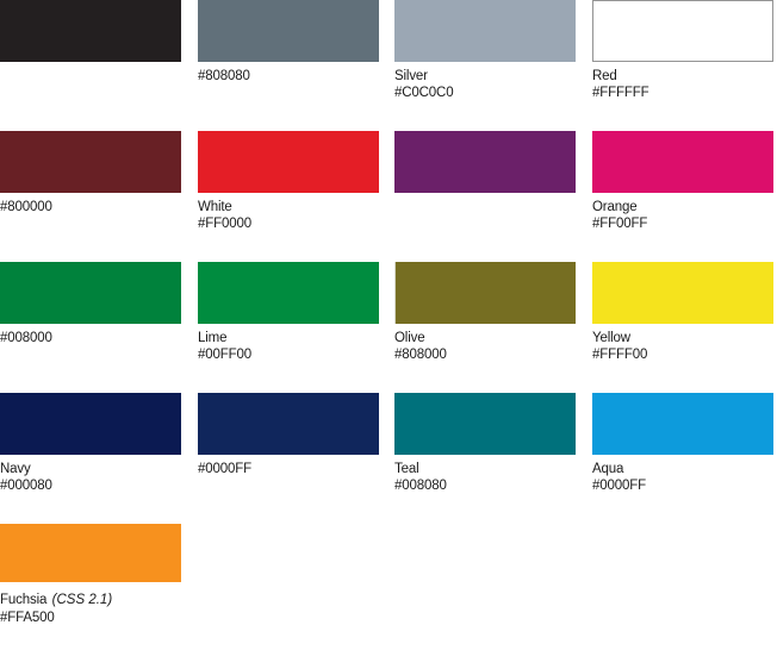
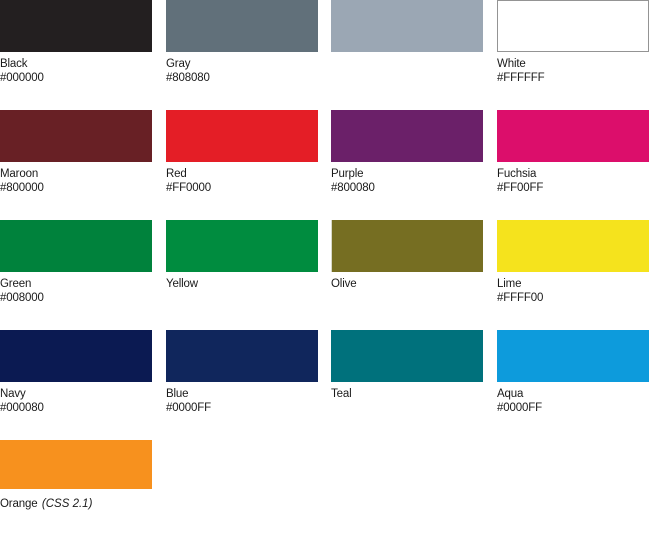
+ Black
+ #000000
+ Gray
  #808080
- Silver
- #C0C0C0
- Red
+ White
  #FFFFFF
+ Maroon
  #800000
- White
+ Red
  #FF0000
+ Purple
+ #800080
- Orange
+ Fuchsia
  #FF00FF
+ Green
  #008000
- Lime
+ Yellow
- #00FF00
  Olive
- #808000
- Yellow
+ Lime
  #FFFF00
  Navy
  #000080
+ Blue
  #0000FF
  Teal
- #008080
  Aqua
  #0000FF
- Fuchsia (CSS 2.1)
+ Orange (CSS 2.1)
- #FFA500
